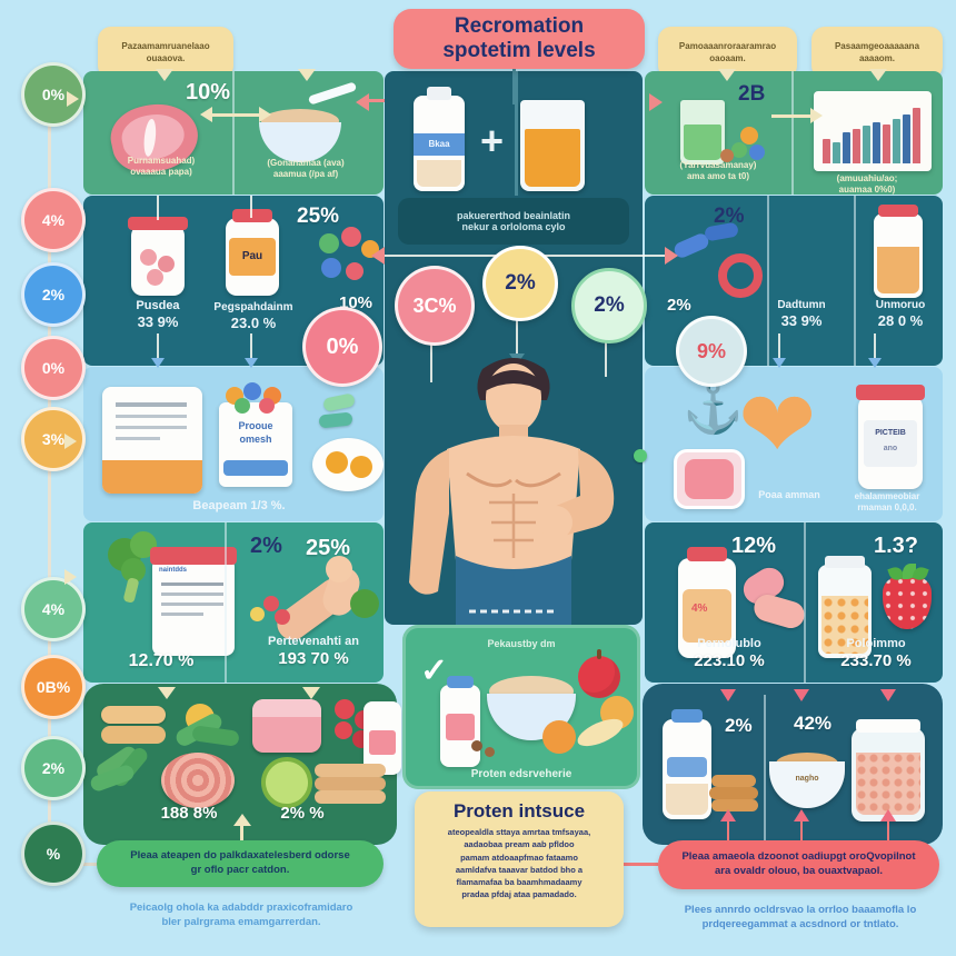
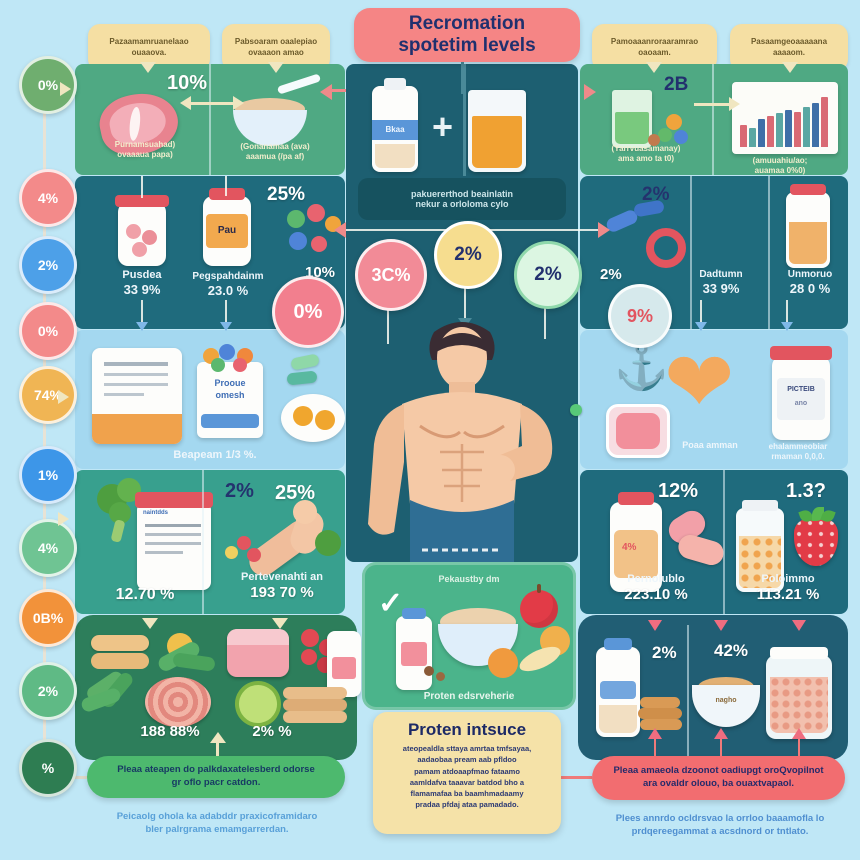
  0%
  4%
  2%
  0%
- 3%
+ 74%
+ 1%
  4%
  0B%
  2%
  %
  Pazaamamruanelaao
  ouaaova.
+ Pabsoaram oaalepiao
+ ovaaaon amao
  Pamoaaanroraaramrao
  oaoaam.
  Pasaamgeoaaaaana
  aaaaom.
  Recromation
  spotetim levels
  Bkaa
  +
  pakuererthod beainlatin
  nekur a orloloma cylo
  3C%
  2%
  2%
  10%
  Purnamsuahad)
  ovaaaua papa)
  (Gonanamaa (ava)
  aaamua (/pa af)
  2B
  (Yarrvuasamanay)
  ama amo ta t0)
  (amuuahiu/ao;
  auamaa 0%0)
  Pusdea
  33 9%
  Pau
  Pegspahdainm
  23.0 %
  25%
  10%
  0%
  2%
  2%
  Dadtumn
  33 9%
  Unmoruo
  28 0 %
  9%
  Prooue
  omesh
  Beapeam 1/3 %.
  ⚓
  ❤
  Poaa amman
  ehalammeobiar
  rmaman 0,0,0.
  2%
  12.70 %
  25%
  Pertevenahti an
  193 70 %
  12%
  4%
  Pernolublo
  223.10 %
  1.3?
  Poloimmo
- 233.70 %
+ 113.21 %
- 188 8%
+ 188 88%
  2% %
  2%
  42%
  Pekaustby dm
  ✓
  Proten edsrveherie
  Proten intsuce
  ateopealdla sttaya amrtaa tmfsayaa,
  aadaobaa pream aab pfldoo
  pamam atdoaapfmao fataamo
  aamldafva taaavar batdod bho a
  flamamafaa ba baamhmadaamy
  pradaa pfdaj ataa pamadado.
  Pleaa ateapen do palkdaxatelesberd odorse
  gr oflo pacr catdon.
  Peicaolg ohola ka adabddr praxicoframidaro
  bler palrgrama emamgarrerdan.
  Pleaa amaeola dzoonot oadiupgt oroQvopilnot
  ara ovaldr olouo, ba ouaxtvapaol.
  Plees annrdo ocldrsvao la orrloo baaamofla lo
  prdqereegammat a acsdnord or tntlato.
